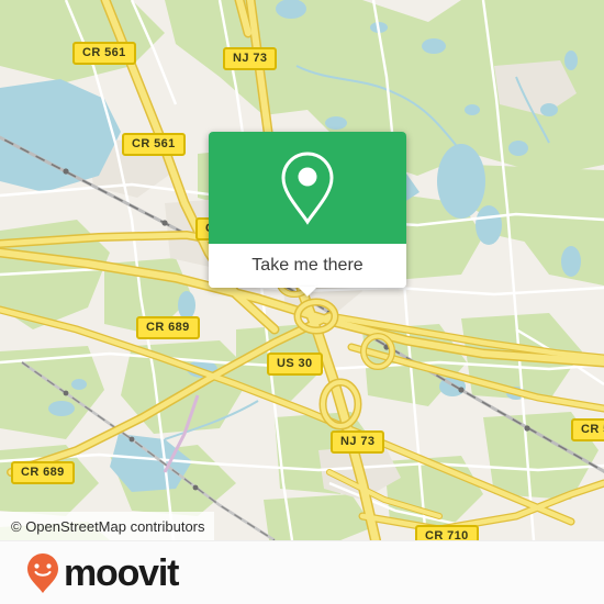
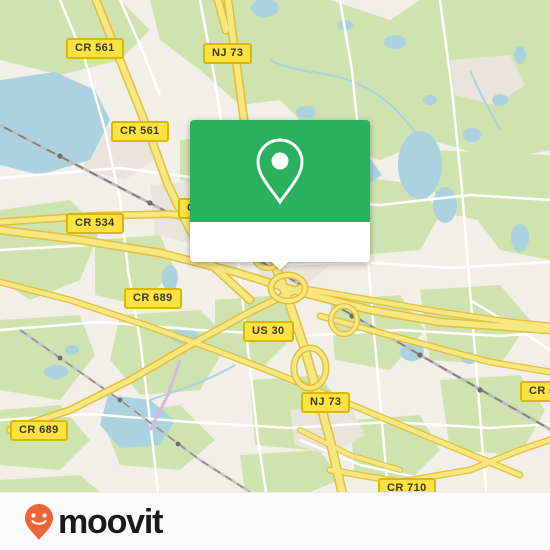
  CR 561
  NJ 73
  CR 561
+ CR 534
  CR 689
  US 30
  NJ 73
  CR 689
  CR 710
- Take me there
- © OpenStreetMap contributors
  moovit
